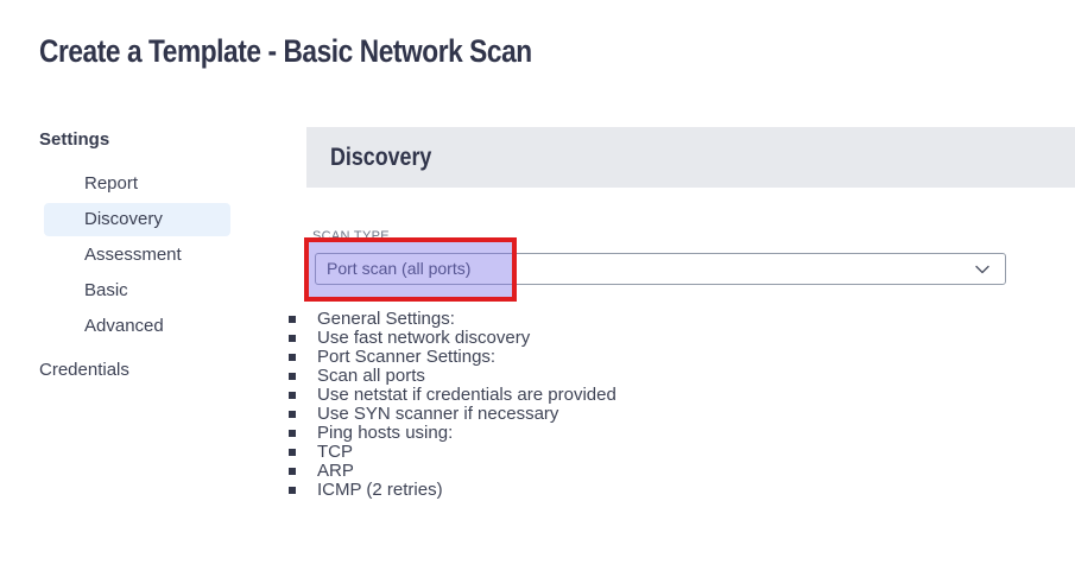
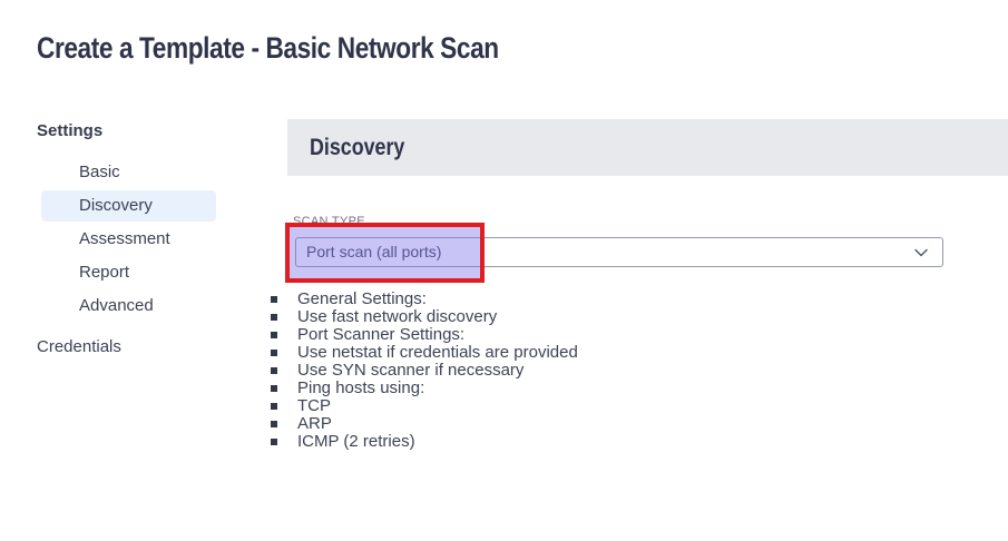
  Create a Template - Basic Network Scan
  Settings
- Report
+ Basic
  Discovery
  Assessment
- Basic
+ Report
  Advanced
  Credentials
  Discovery
  SCAN TYPE
  Port scan (all ports)
  General Settings:
  Use fast network discovery
  Port Scanner Settings:
- Scan all ports
  Use netstat if credentials are provided
  Use SYN scanner if necessary
  Ping hosts using:
  TCP
  ARP
  ICMP (2 retries)
